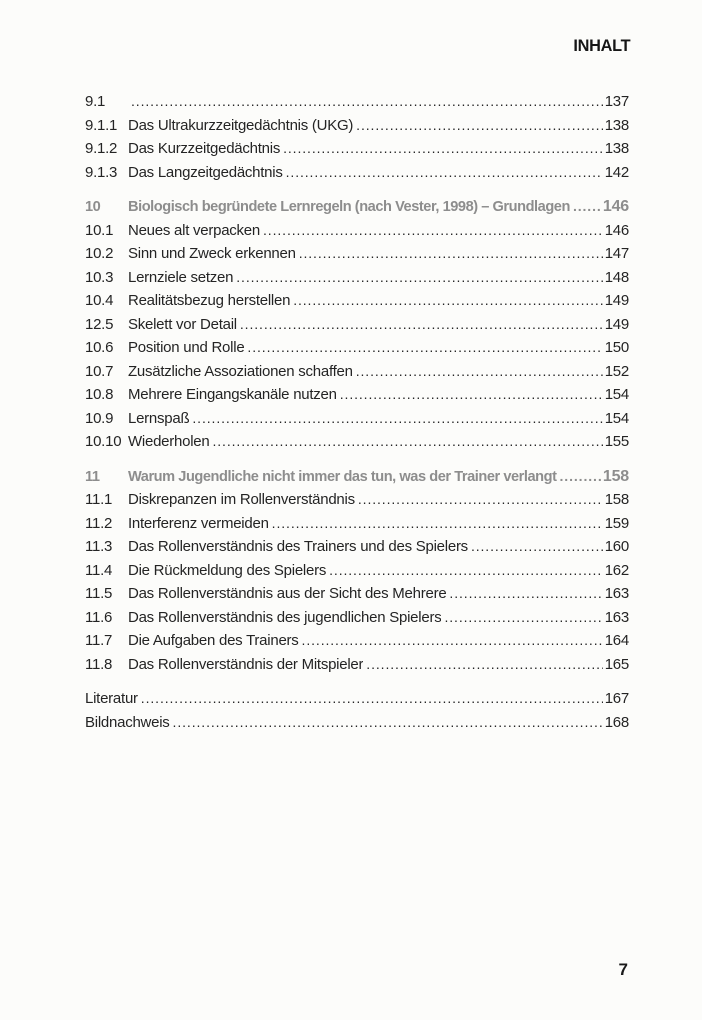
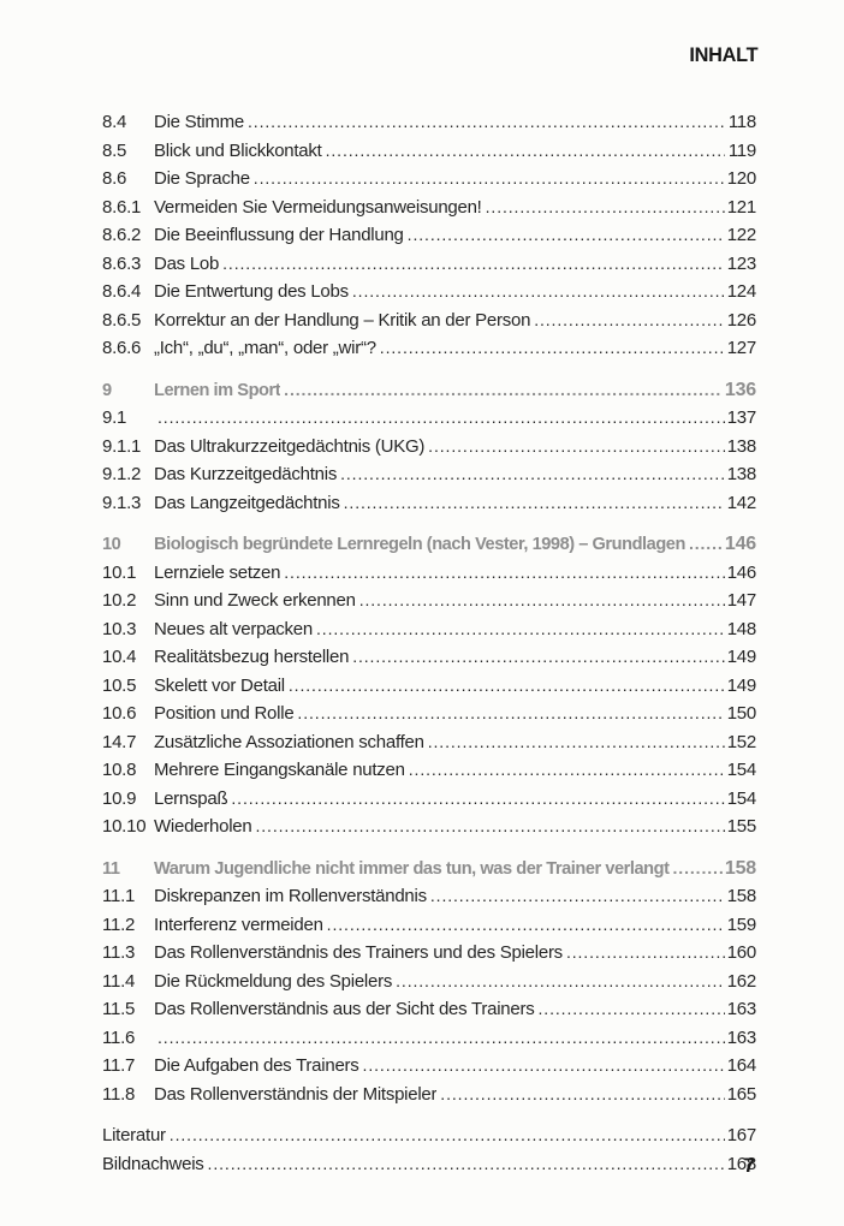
  INHALT
+ 8.4
+ Die Stimme
+ 118
+ 8.5
+ Blick und Blickkontakt
+ 119
+ 8.6
+ Die Sprache
+ 120
+ 8.6.1
+ Vermeiden Sie Vermeidungsanweisungen!
+ 121
+ 8.6.2
+ Die Beeinflussung der Handlung
+ 122
+ 8.6.3
+ Das Lob
+ 123
+ 8.6.4
+ Die Entwertung des Lobs
+ 124
+ 8.6.5
+ Korrektur an der Handlung – Kritik an der Person
+ 126
+ 8.6.6
+ „Ich“, „du“, „man“, oder „wir“?
+ 127
+ 9
+ Lernen im Sport
+ 136
  9.1
  137
  9.1.1
  Das Ultrakurzzeitgedächtnis (UKG)
  138
  9.1.2
  Das Kurzzeitgedächtnis
  138
  9.1.3
  Das Langzeitgedächtnis
  142
  10
  Biologisch begründete Lernregeln (nach Vester, 1998) – Grundlagen
  146
  10.1
- Neues alt verpacken
+ Lernziele setzen
  146
  10.2
  Sinn und Zweck erkennen
  147
  10.3
- Lernziele setzen
+ Neues alt verpacken
  148
  10.4
  Realitätsbezug herstellen
  149
- 12.5
+ 10.5
  Skelett vor Detail
  149
  10.6
  Position und Rolle
  150
- 10.7
+ 14.7
  Zusätzliche Assoziationen schaffen
  152
  10.8
  Mehrere Eingangskanäle nutzen
  154
  10.9
  Lernspaß
  154
  10.10
  Wiederholen
  155
  11
  Warum Jugendliche nicht immer das tun, was der Trainer verlangt
  158
  11.1
  Diskrepanzen im Rollenverständnis
  158
  11.2
  Interferenz vermeiden
  159
  11.3
  Das Rollenverständnis des Trainers und des Spielers
  160
  11.4
  Die Rückmeldung des Spielers
  162
  11.5
- Das Rollenverständnis aus der Sicht des Mehrere
+ Das Rollenverständnis aus der Sicht des Trainers
  163
  11.6
- Das Rollenverständnis des jugendlichen Spielers
  163
  11.7
  Die Aufgaben des Trainers
  164
  11.8
  Das Rollenverständnis der Mitspieler
  165
  Literatur
  167
  Bildnachweis
  168
  7
